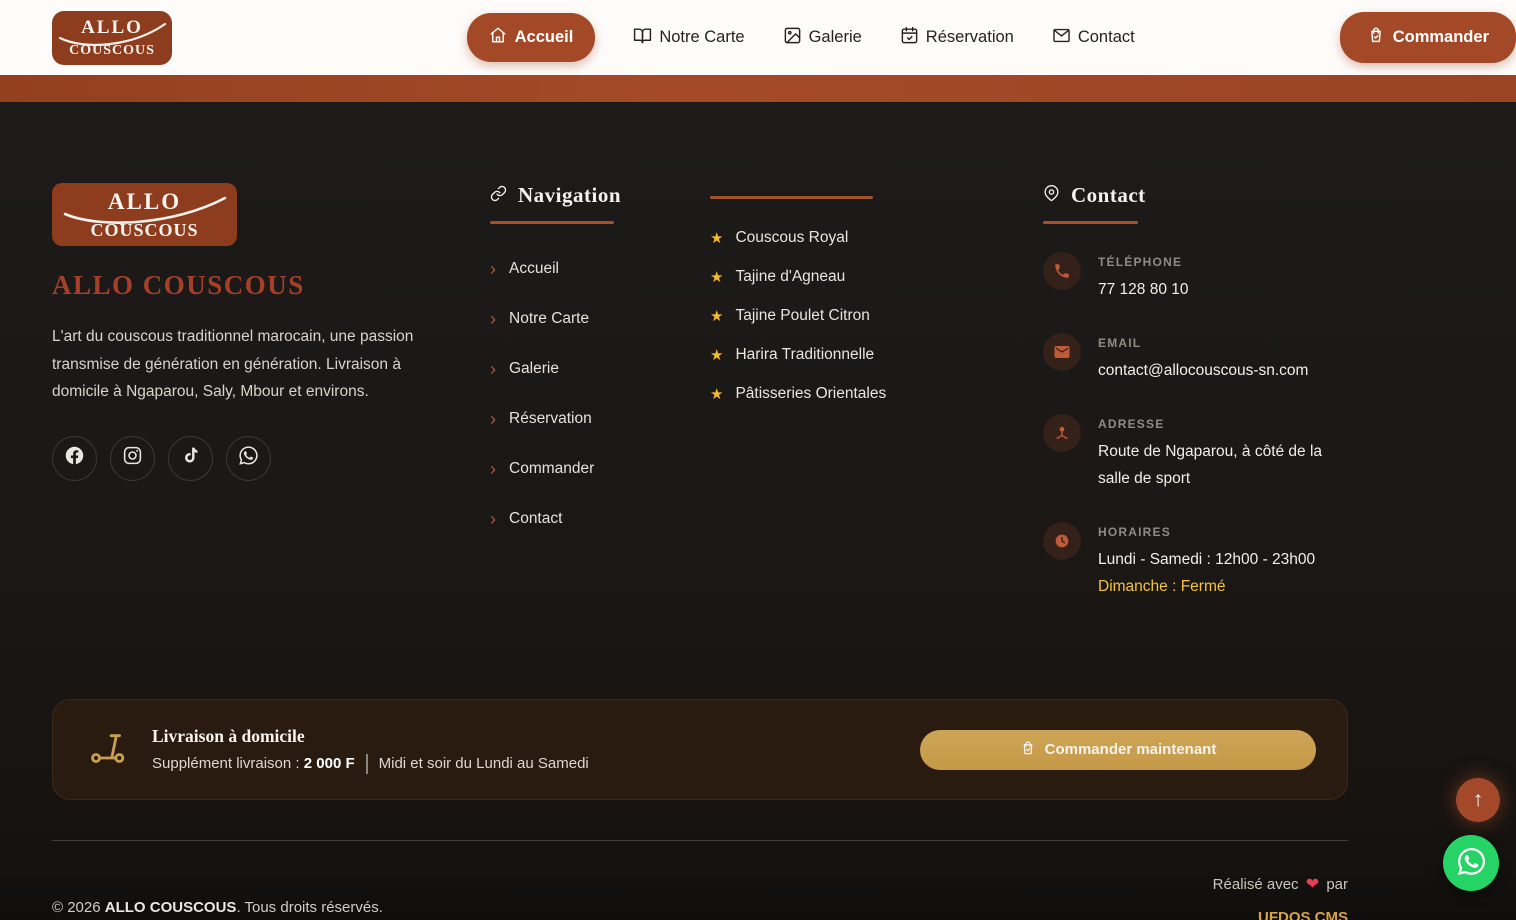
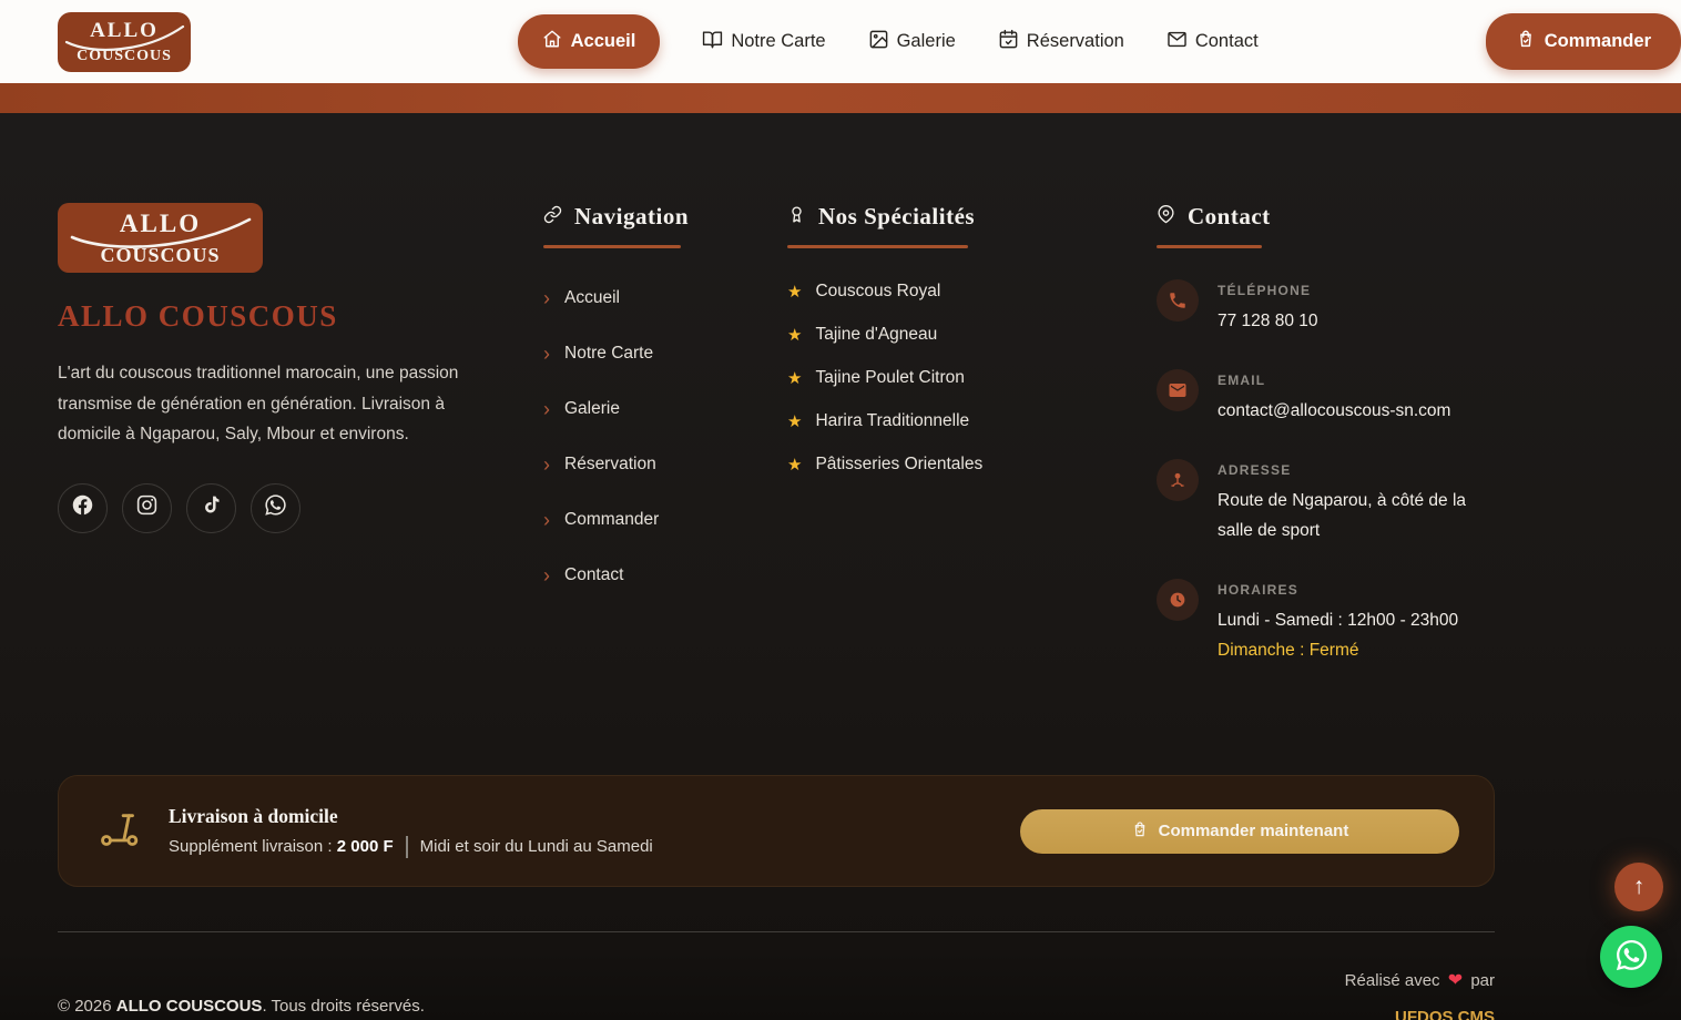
  ALLO
  COUSCOUS
  Accueil
  Notre Carte
  Galerie
  Réservation
  Contact
  Commander
  ALLO
  COUSCOUS
  ALLO COUSCOUS
  L'art du couscous traditionnel marocain, une passion transmise de génération en génération. Livraison à domicile à Ngaparou, Saly, Mbour et environs.
  Navigation
  ›
  Accueil
  ›
  Notre Carte
  ›
  Galerie
  ›
  Réservation
  ›
  Commander
  ›
  Contact
+ Nos Spécialités
  ★
  Couscous Royal
  ★
  Tajine d'Agneau
  ★
  Tajine Poulet Citron
  ★
  Harira Traditionnelle
  ★
  Pâtisseries Orientales
  Contact
  TÉLÉPHONE
  77 128 80 10
  EMAIL
  contact@allocouscous-sn.com
  ADRESSE
  Route de Ngaparou, à côté de la salle de sport
  HORAIRES
  Lundi - Samedi : 12h00 - 23h00
  Dimanche : Fermé
  Livraison à domicile
  Supplément livraison :
  2 000 F
  Midi et soir du Lundi au Samedi
  Commander maintenant
  © 2026 ALLO COUSCOUS. Tous droits réservés.
  Réalisé avec ❤ par
  UFDOS CMS
  ↑
